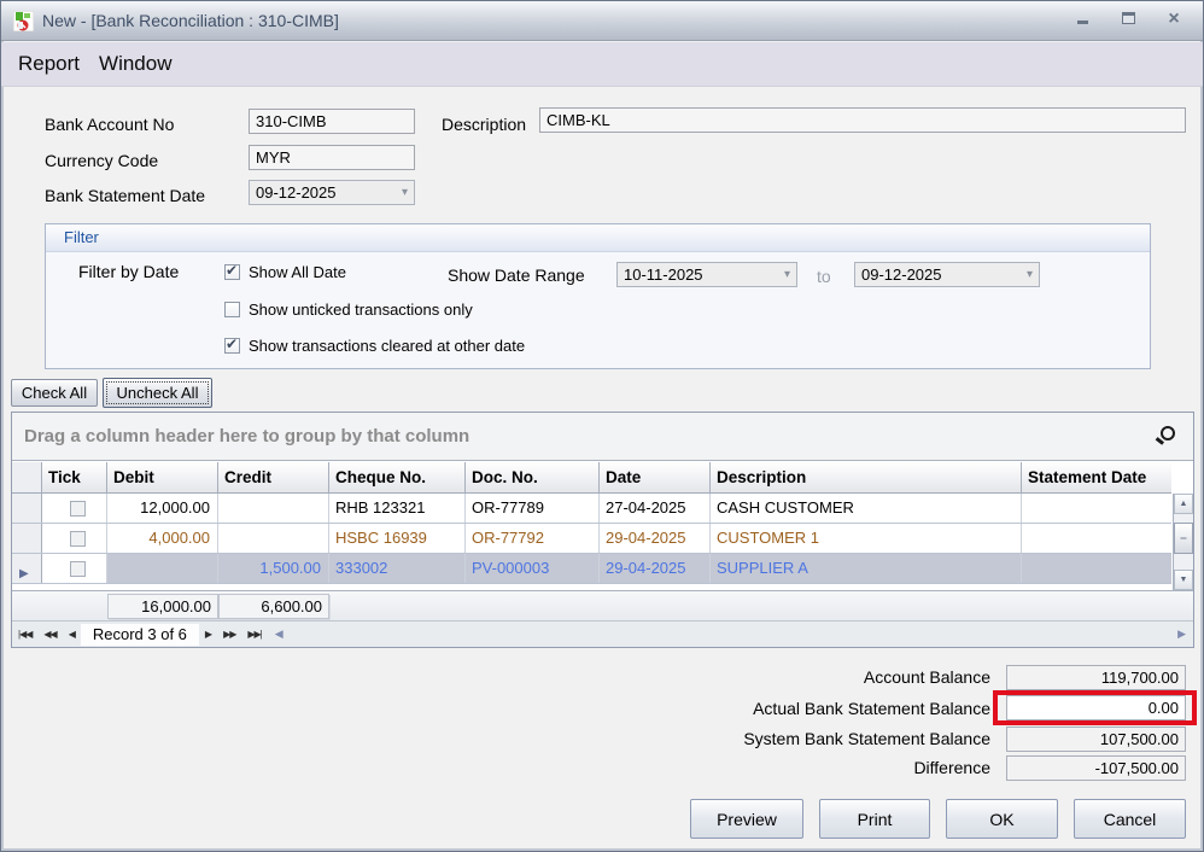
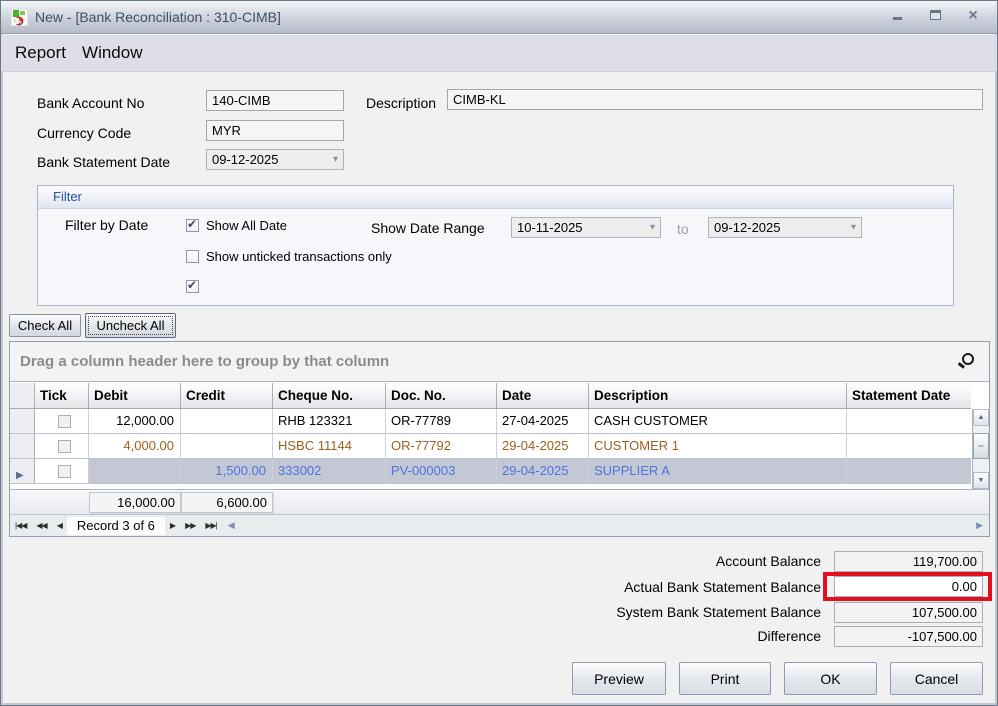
  New - [Bank Reconciliation : 310-CIMB]
  ×
  Report
  Window
  Bank Account No
- 310-CIMB
+ 140-CIMB
  Description
  CIMB-KL
  Currency Code
  MYR
  Bank Statement Date
  09-12-2025
  ▾
  Filter
  Filter by Date
  Show All Date
  Show Date Range
  10-11-2025
  ▾
  to
  09-12-2025
  ▾
  Show unticked transactions only
- Show transactions cleared at other date
  Check All
  Uncheck All
  Drag a column header here to group by that column
  Tick
  Debit
  Credit
  Cheque No.
  Doc. No.
  Date
  Description
  Statement Date
  12,000.00
  RHB 123321
  OR-77789
  27-04-2025
  CASH CUSTOMER
  4,000.00
- HSBC 16939
+ HSBC 11144
  OR-77792
  29-04-2025
  CUSTOMER 1
  ▶
  1,500.00
  333002
  PV-000003
  29-04-2025
  SUPPLIER A
  16,000.00
  6,600.00
  |◀◀
  ◀◀
  ◀
  Record 3 of 6
  ▶
  ▶▶
  ▶▶|
  ◀
  ▶
  Account Balance
  119,700.00
  Actual Bank Statement Balance
  0.00
  System Bank Statement Balance
  107,500.00
  Difference
  -107,500.00
  Preview
  Print
  OK
  Cancel
